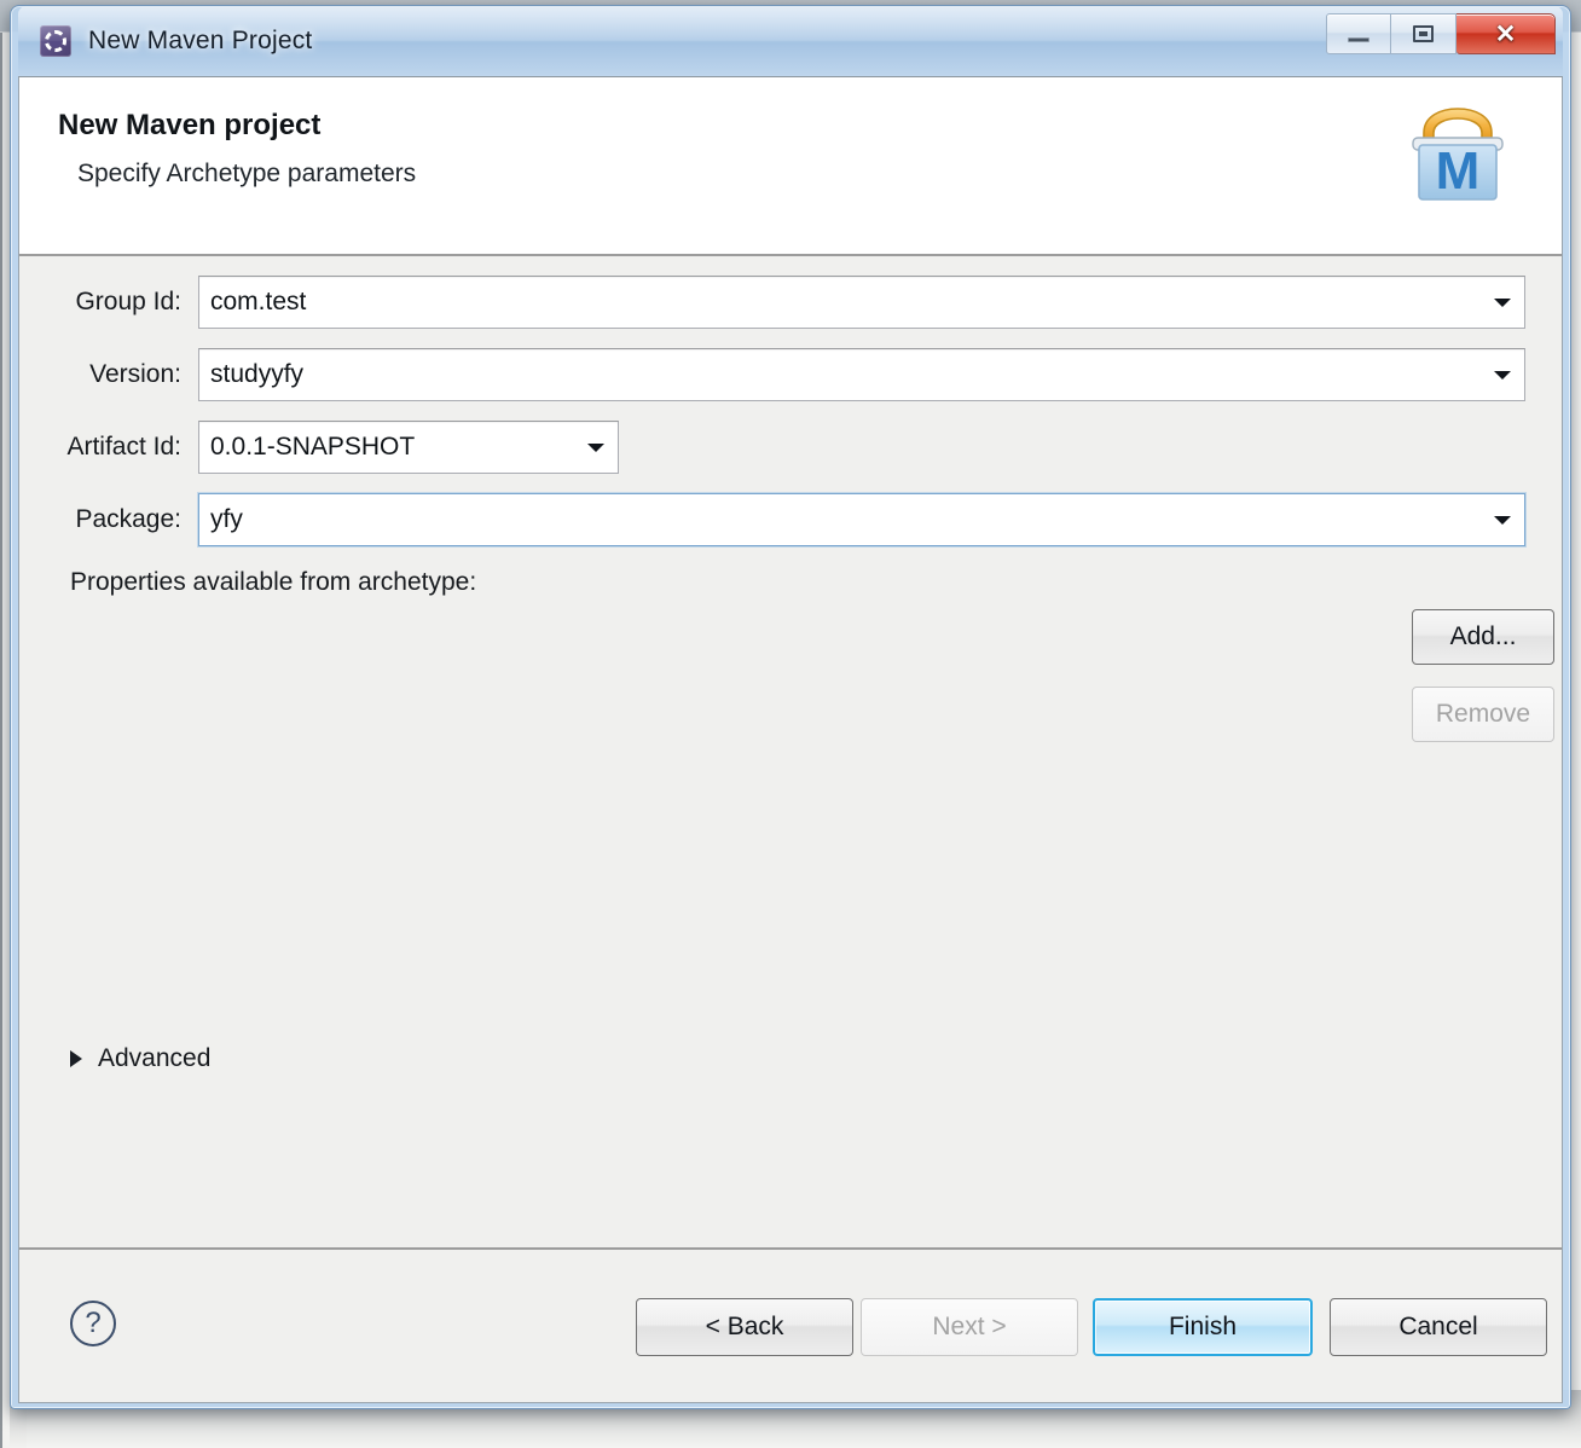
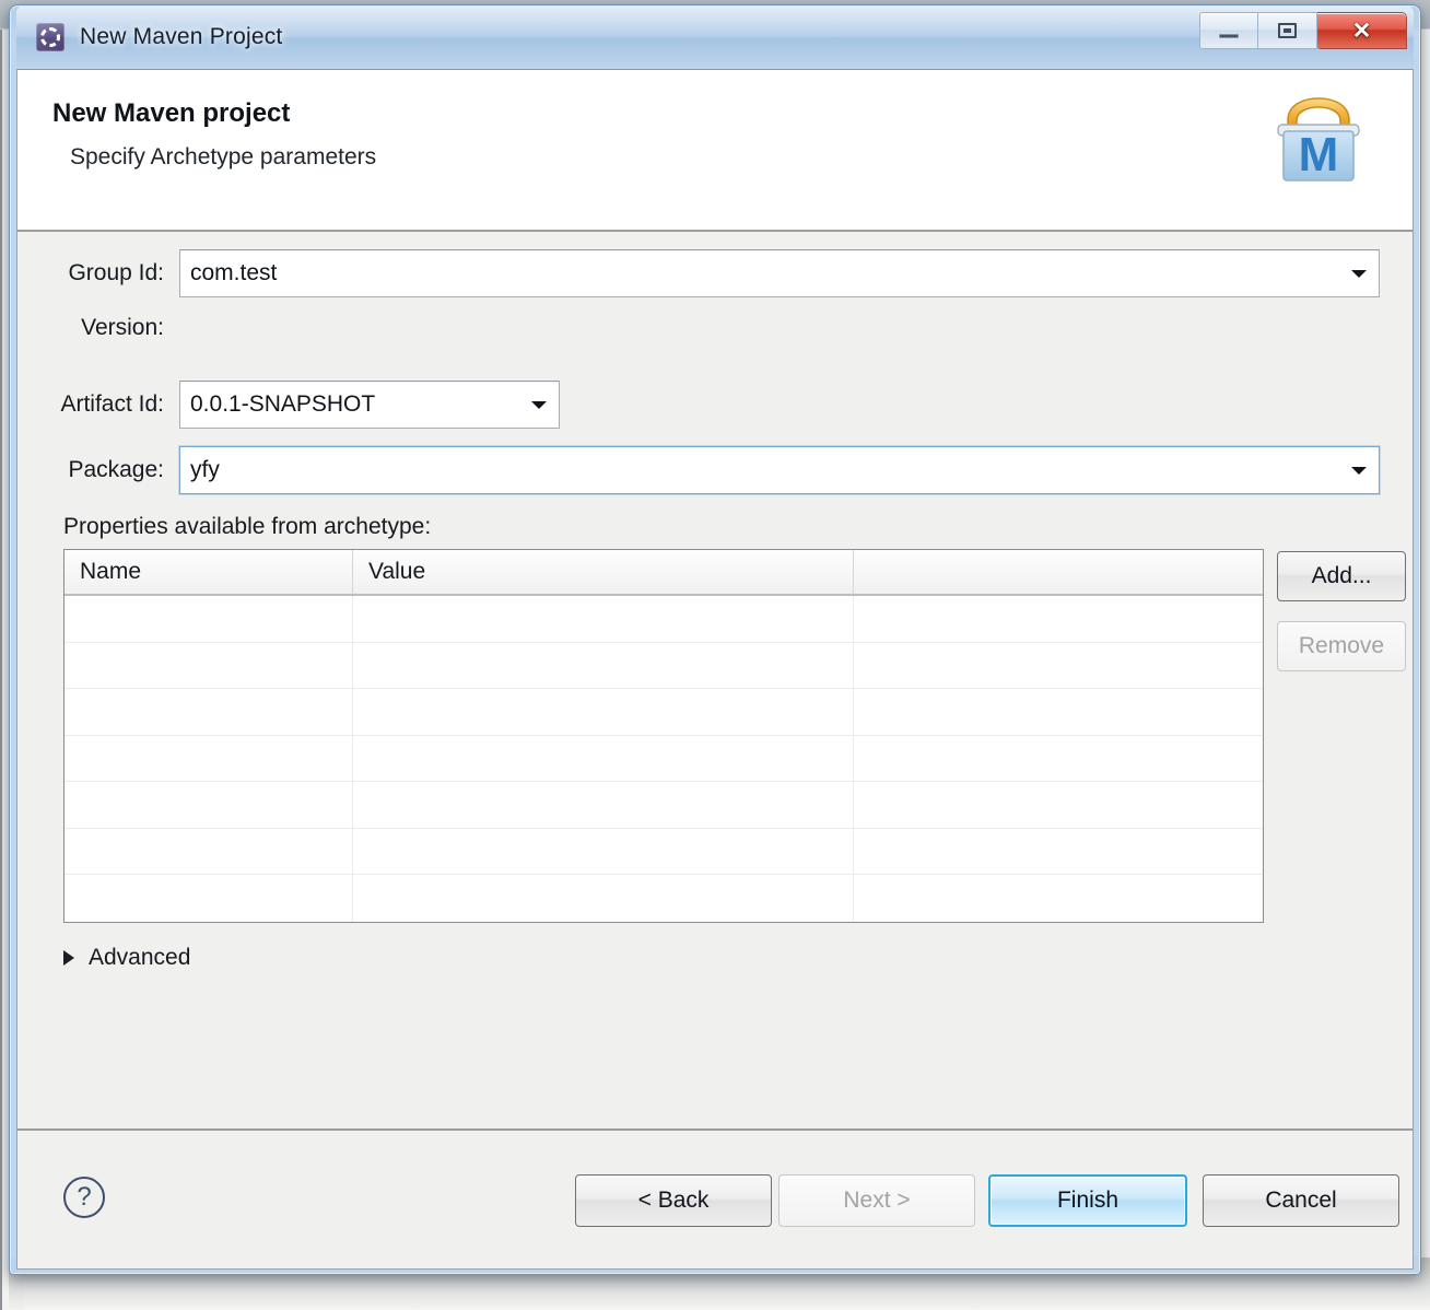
  New Maven Project
  ✕
  New Maven project
  Specify Archetype parameters
  M
  Group Id:
  com.test
  Version:
- studyyfy
  Artifact Id:
  0.0.1-SNAPSHOT
  Package:
  yfy
  Properties available from archetype:
+ Name
+ Value
  Add...
  Remove
  Advanced
  ?
  < Back
  Next >
  Finish
  Cancel
